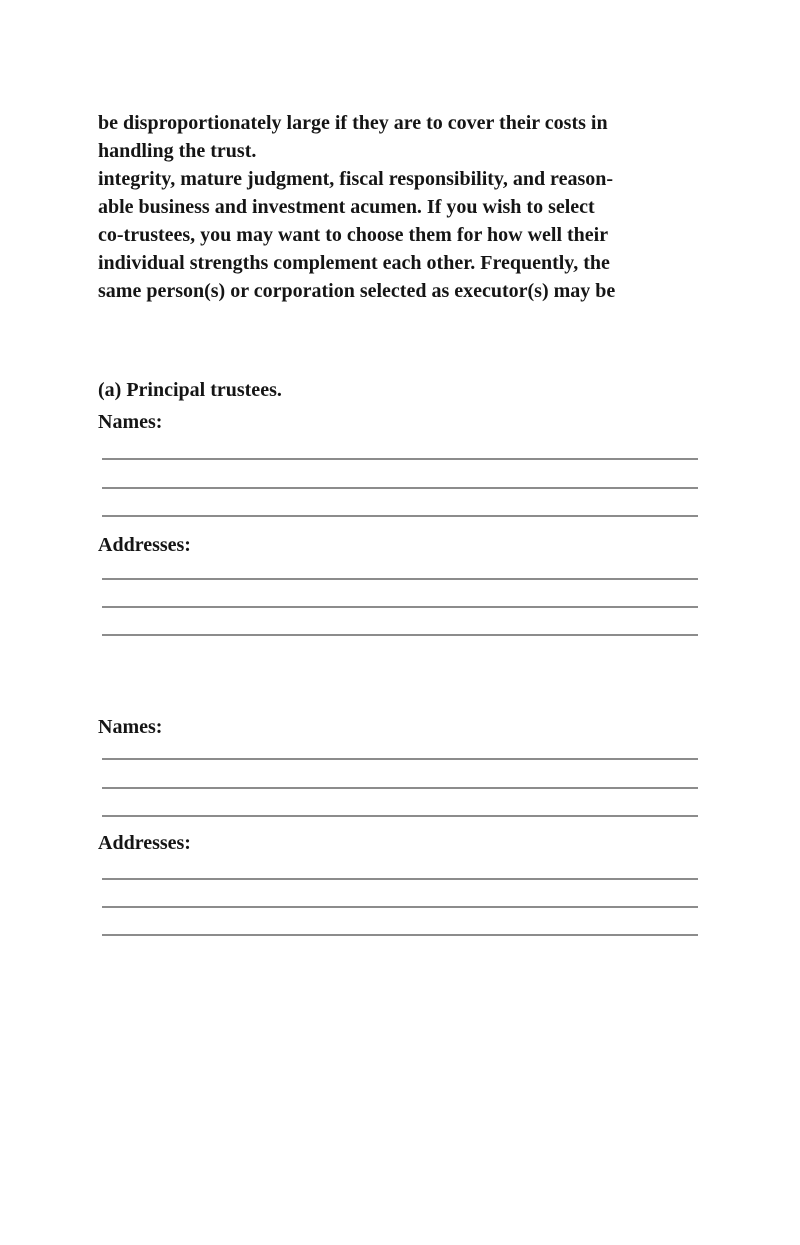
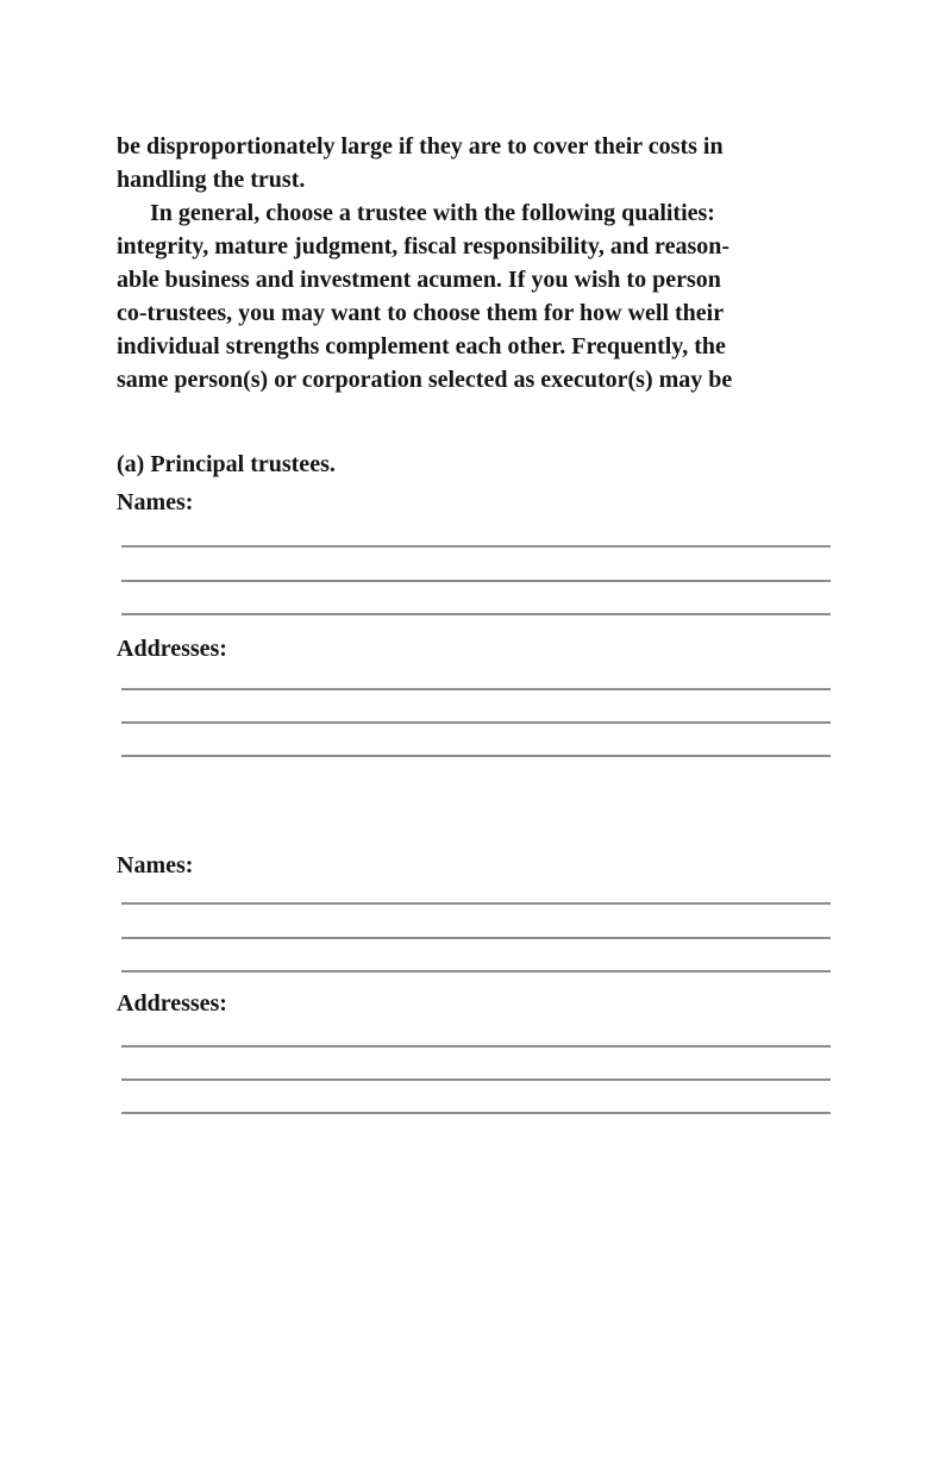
  be disproportionately large if they are to cover their costs in
  handling the trust.
+ In general, choose a trustee with the following qualities:
  integrity, mature judgment, fiscal responsibility, and reason-
- able business and investment acumen. If you wish to select
+ able business and investment acumen. If you wish to person
  co-trustees, you may want to choose them for how well their
  individual strengths complement each other. Frequently, the
  same person(s) or corporation selected as executor(s) may be
  (a) Principal trustees.
  Names:
  Addresses:
  Names:
  Addresses:
